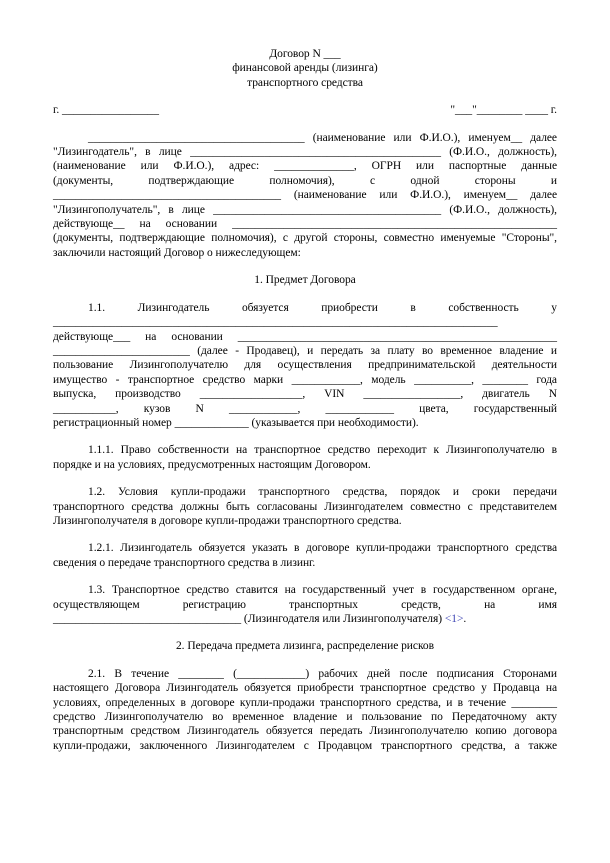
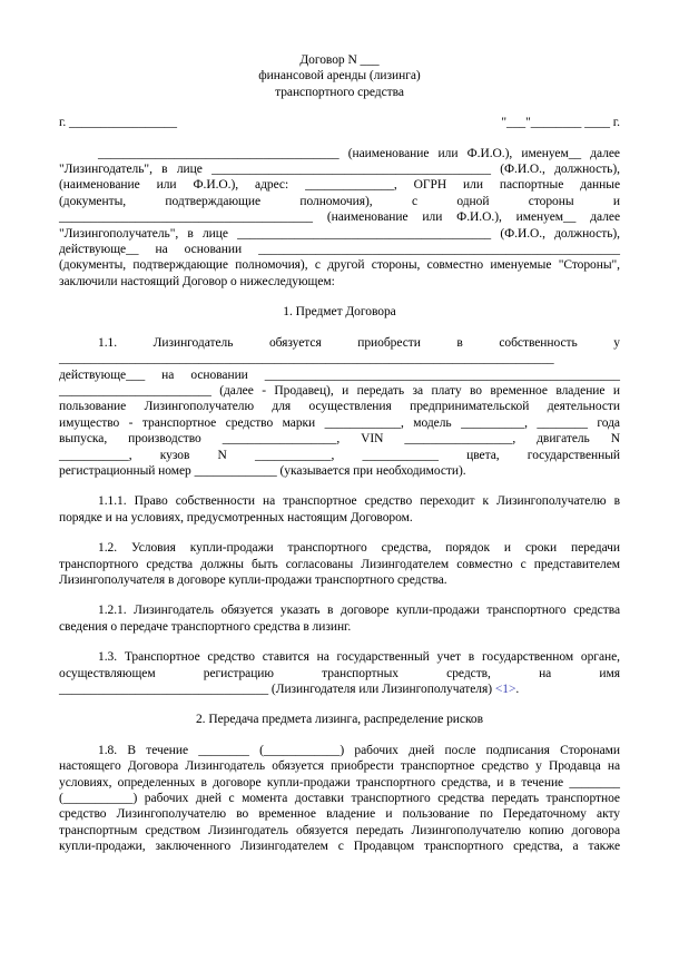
  Договор N ___
  финансовой аренды (лизинга)
  транспортного средства
  г. _________________
  "___"________ ____ г.
  ______________________________________ (наименование или Ф.И.О.), именуем__ далее
  "Лизингодатель", в лице ____________________________________________ (Ф.И.О., должность),
  (наименование или Ф.И.О.), адрес: ______________, ОГРН или паспортные данные
  (документы, подтверждающие полномочия), с одной стороны и
  ________________________________________ (наименование или Ф.И.О.), именуем__ далее
  "Лизингополучатель", в лице ________________________________________ (Ф.И.О., должность),
  действующе__ на основании _________________________________________________________
  (документы, подтверждающие полномочия), с другой стороны, совместно именуемые "Стороны",
  заключили настоящий Договор о нижеследующем:
  1. Предмет Договора
  1.1. Лизингодатель обязуется приобрести в собственность у
  ______________________________________________________________________________
  действующе___ на основании ________________________________________________________
  ________________________ (далее - Продавец), и передать за плату во временное владение и
  пользование Лизингополучателю для осуществления предпринимательской деятельности
  имущество - транспортное средство марки ____________, модель __________, ________ года
  выпуска, производство __________________, VIN _________________, двигатель N
  ___________, кузов N ____________, ____________ цвета, государственный
  регистрационный номер _____________ (указывается при необходимости).
  1.1.1. Право собственности на транспортное средство переходит к Лизингополучателю в
  порядке и на условиях, предусмотренных настоящим Договором.
  1.2. Условия купли-продажи транспортного средства, порядок и сроки передачи
  транспортного средства должны быть согласованы Лизингодателем совместно с представителем
  Лизингополучателя в договоре купли-продажи транспортного средства.
  1.2.1. Лизингодатель обязуется указать в договоре купли-продажи транспортного средства
  сведения о передаче транспортного средства в лизинг.
  1.3. Транспортное средство ставится на государственный учет в государственном органе,
  осуществляющем регистрацию транспортных средств, на имя
  _________________________________ (Лизингодателя или Лизингополучателя) <1>.
  2. Передача предмета лизинга, распределение рисков
- 2.1. В течение ________ (____________) рабочих дней после подписания Сторонами
+ 1.8. В течение ________ (____________) рабочих дней после подписания Сторонами
  настоящего Договора Лизингодатель обязуется приобрести транспортное средство у Продавца на
  условиях, определенных в договоре купли-продажи транспортного средства, и в течение ________
+ (___________) рабочих дней с момента доставки транспортного средства передать транспортное
  средство Лизингополучателю во временное владение и пользование по Передаточному акту
  транспортным средством Лизингодатель обязуется передать Лизингополучателю копию договора
  купли-продажи, заключенного Лизингодателем с Продавцом транспортного средства, а также
